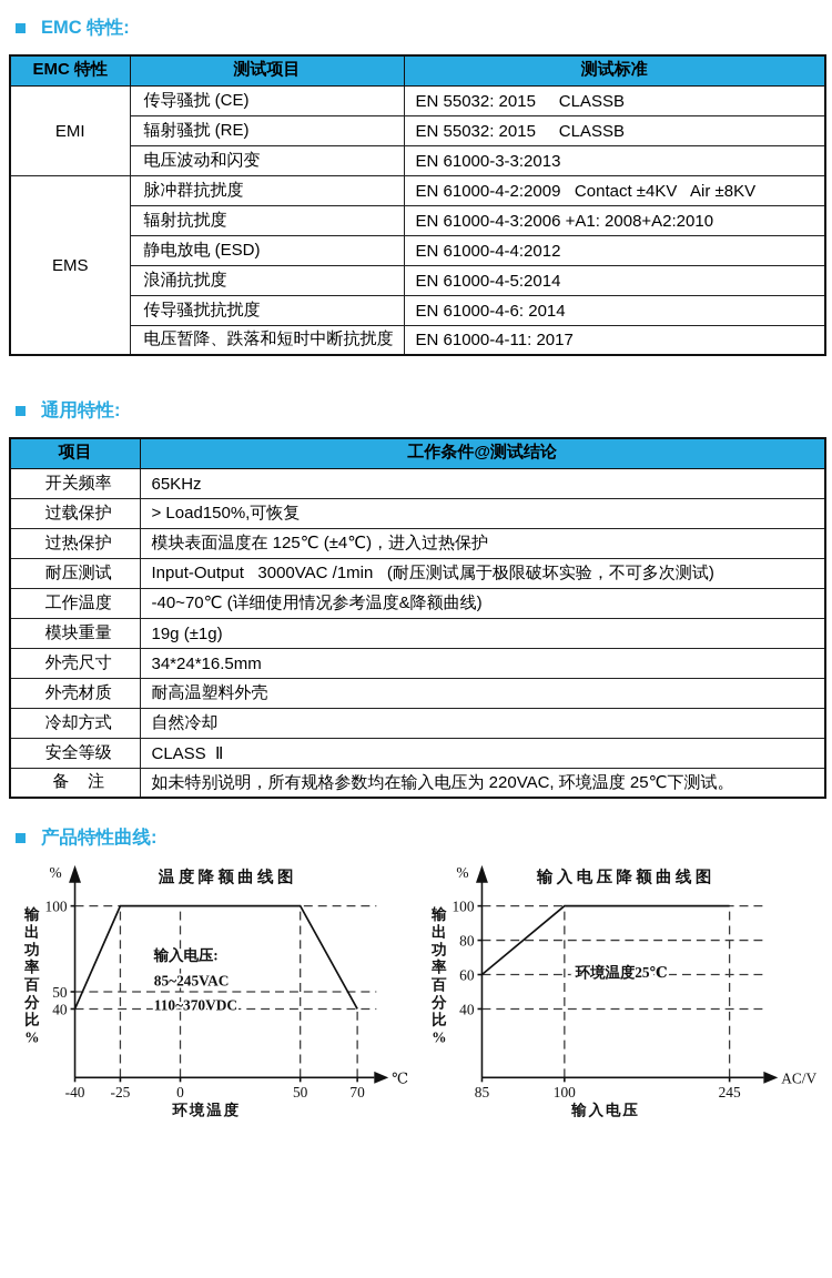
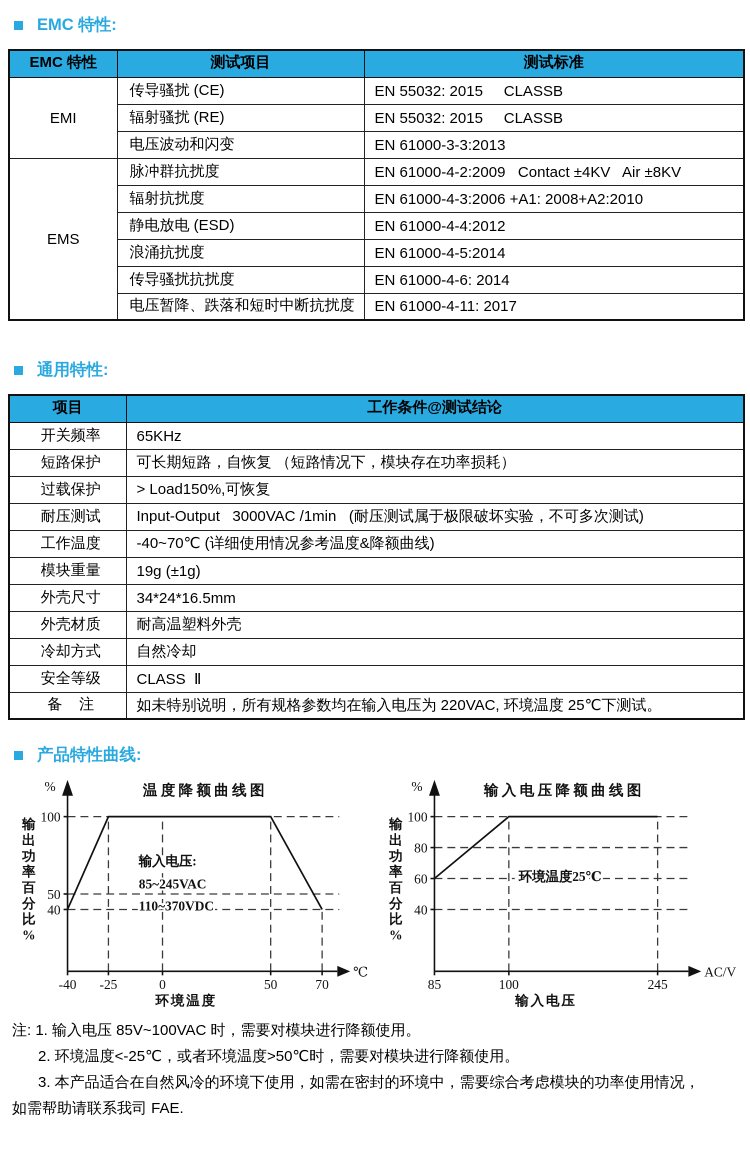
  EMC 特性:
  EMC 特性	测试项目	测试标准
  EMI	传导骚扰 (CE)	EN 55032: 2015 CLASSB
  辐射骚扰 (RE)	EN 55032: 2015 CLASSB
  电压波动和闪变	EN 61000-3-3:2013
  EMS	脉冲群抗扰度	EN 61000-4-2:2009 Contact ±4KV Air ±8KV
  辐射抗扰度	EN 61000-4-3:2006 +A1: 2008+A2:2010
  静电放电 (ESD)	EN 61000-4-4:2012
  浪涌抗扰度	EN 61000-4-5:2014
  传导骚扰抗扰度	EN 61000-4-6: 2014
  电压暂降、跌落和短时中断抗扰度	EN 61000-4-11: 2017
  通用特性:
  项目	工作条件@测试结论
  开关频率	65KHz
+ 短路保护	可长期短路，自恢复 （短路情况下，模块存在功率损耗）
  过载保护	> Load150%,可恢复
- 过热保护	模块表面温度在 125℃ (±4℃)，进入过热保护
  耐压测试	Input-Output 3000VAC /1min (耐压测试属于极限破坏实验，不可多次测试)
  工作温度	-40~70℃ (详细使用情况参考温度&降额曲线)
  模块重量	19g (±1g)
  外壳尺寸	34*24*16.5mm
  外壳材质	耐高温塑料外壳
  冷却方式	自然冷却
  安全等级	CLASS Ⅱ
  备 注	如未特别说明，所有规格参数均在输入电压为 220VAC, 环境温度 25℃下测试。
  产品特性曲线:
  ℃
  %
  温度降额曲线图
  100
  50
  40
  -40
  -25
  0
  50
  70
  环境温度
  输
  出
  功
  率
  百
  分
  比
  %
  输入电压:
  85~245VAC
  110~370VDC
  AC/V
  %
  输入电压降额曲线图
  100
  80
  60
  40
  85
  100
  245
  输入电压
  输
  出
  功
  率
  百
  分
  比
  %
  环境温度25℃
+ 注: 1. 输入电压 85V~100VAC 时，需要对模块进行降额使用。
+ 2. 环境温度<-25℃，或者环境温度>50℃时，需要对模块进行降额使用。
+ 3. 本产品适合在自然风冷的环境下使用，如需在密封的环境中，需要综合考虑模块的功率使用情况，
+ 如需帮助请联系我司 FAE.
